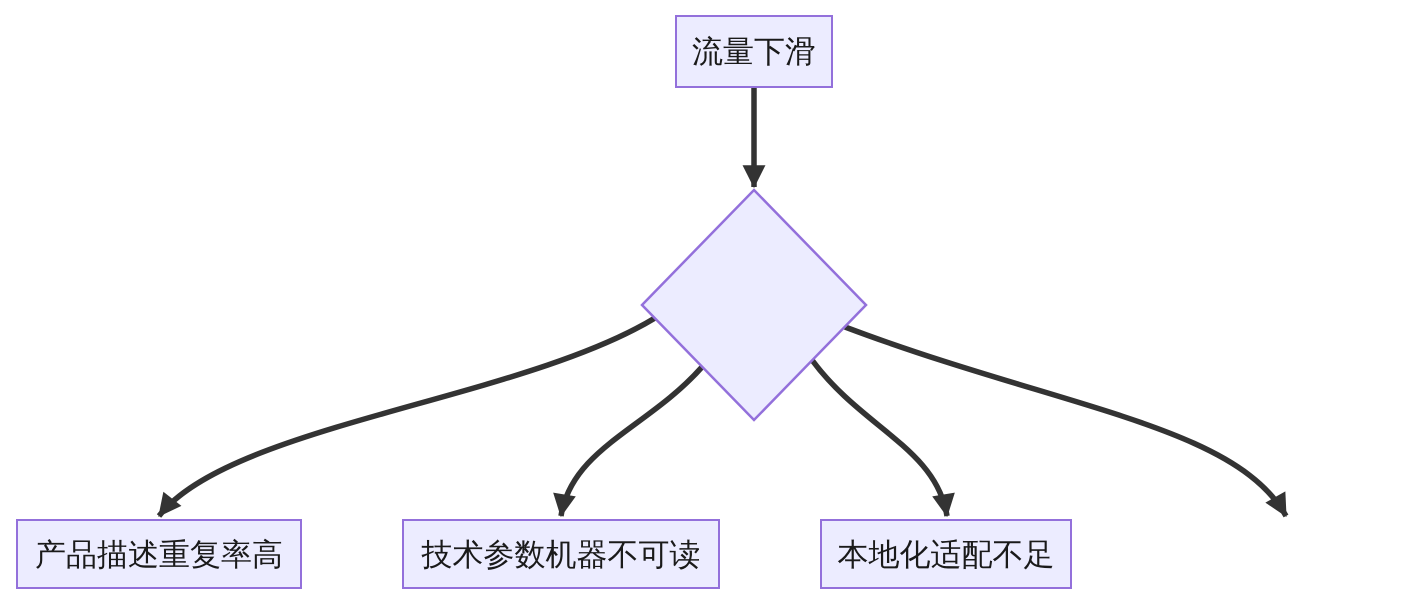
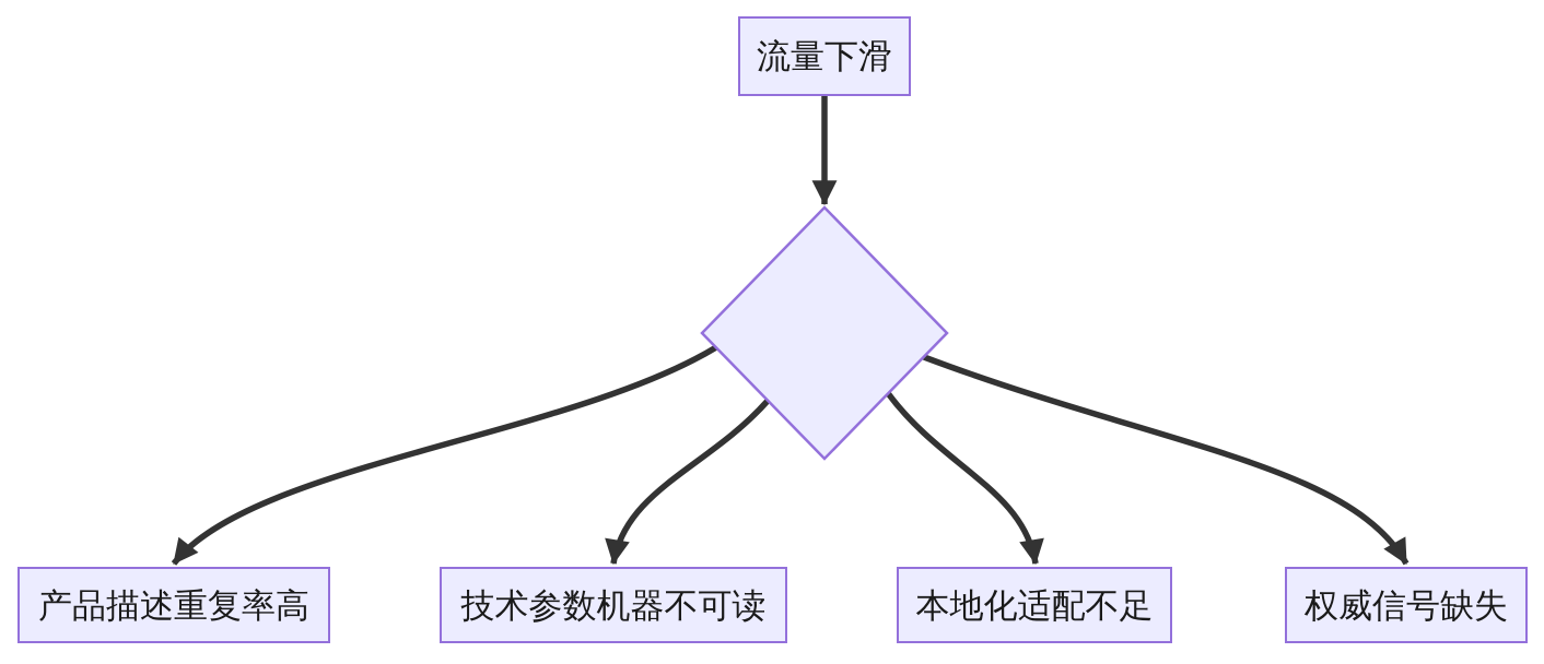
  流量下滑
  产品描述重复率高
  技术参数机器不可读
  本地化适配不足
+ 权威信号缺失
